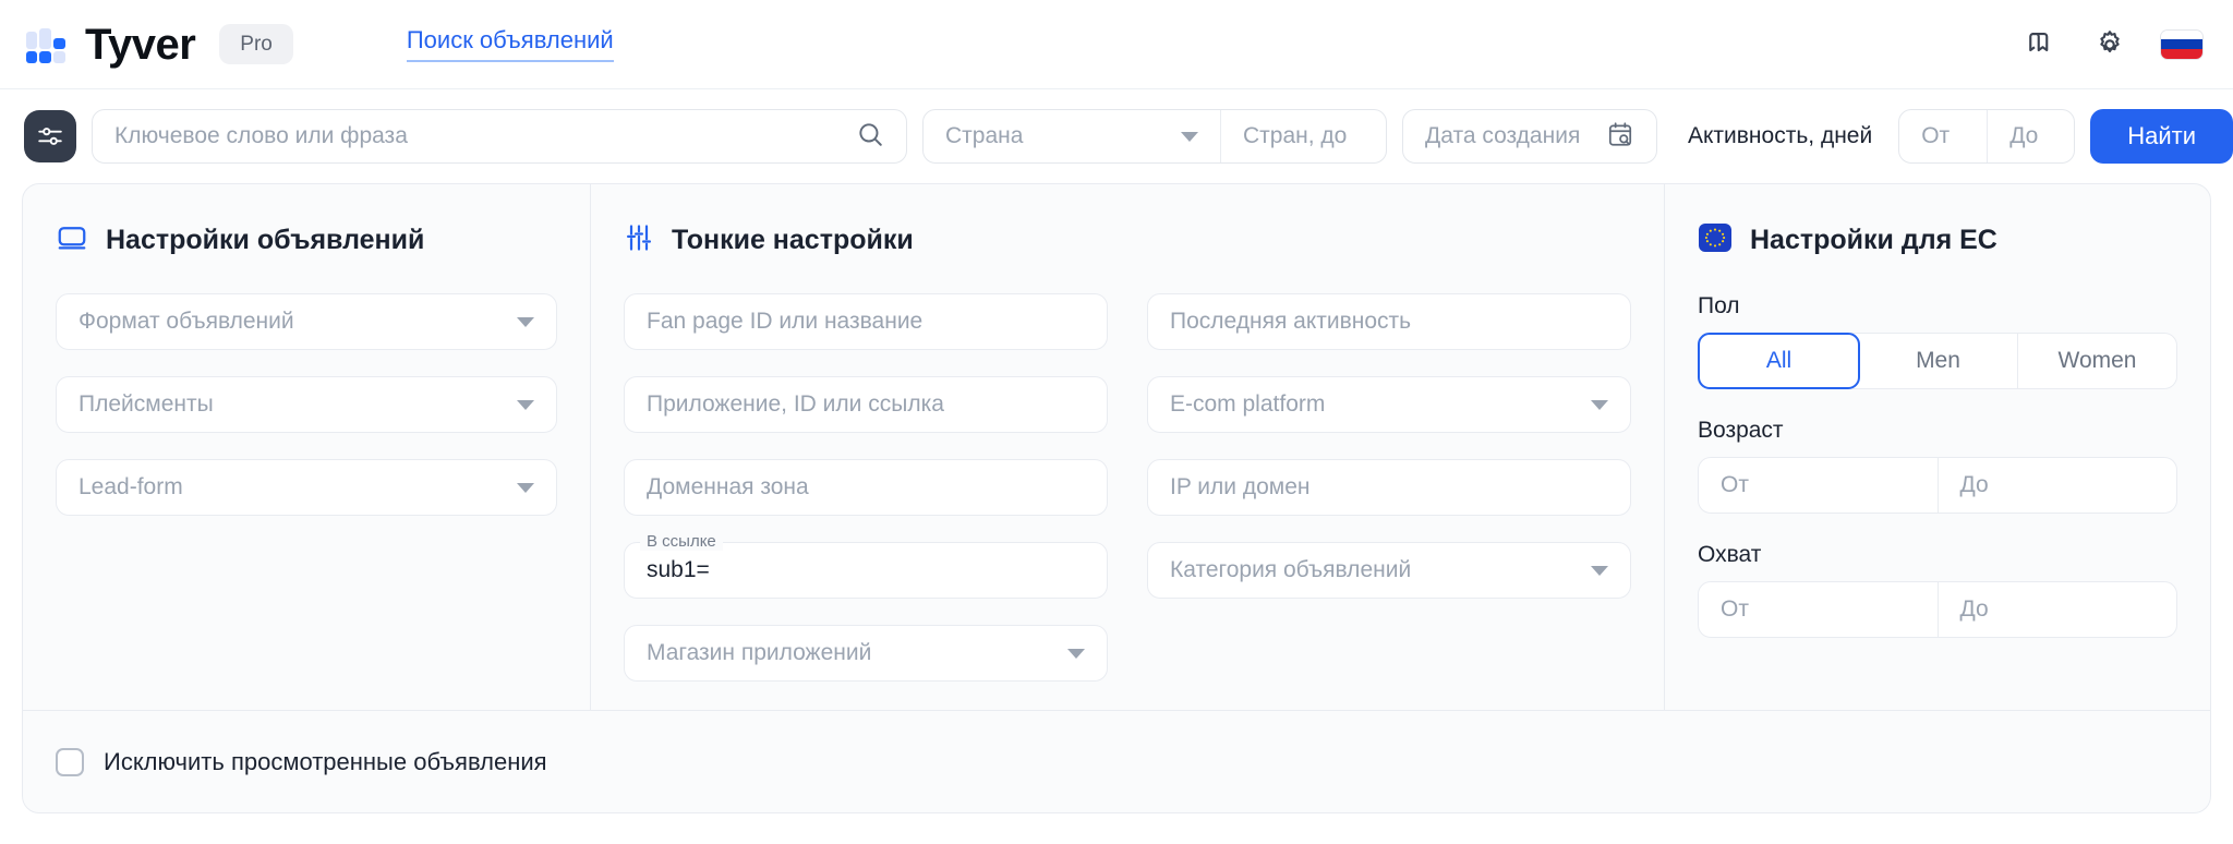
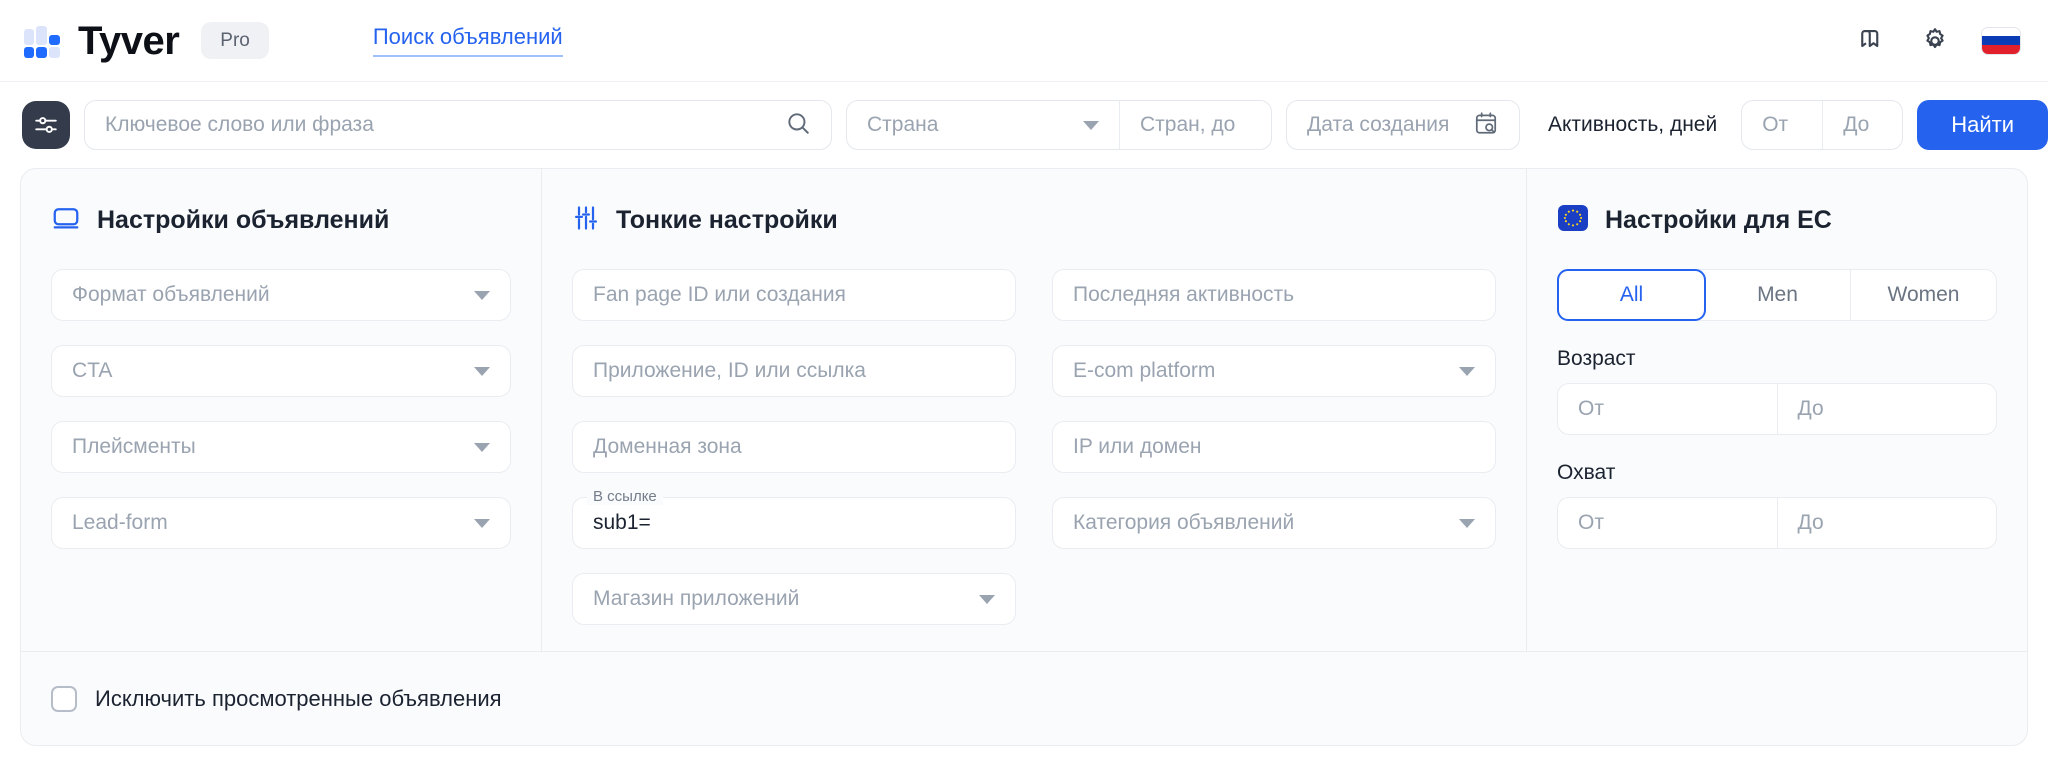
  Tyver
  Pro
  Поиск объявлений
  Ключевое слово или фраза
  Страна
  Стран, до
  Дата создания
  Активность, дней
  От
  До
  Найти
  Настройки объявлений
  Формат объявлений
+ CTA
  Плейсменты
  Lead-form
  Тонкие настройки
- Fan page ID или название
+ Fan page ID или создания
  Приложение, ID или ссылка
  Доменная зона
  В ссылке
  sub1=
  Магазин приложений
  Последняя активность
  E-com platform
  IP или домен
  Категория объявлений
  Настройки для ЕС
- Пол
  All
  Men
  Women
  Возраст
  От
  До
  Охват
  От
  До
  Исключить просмотренные объявления
